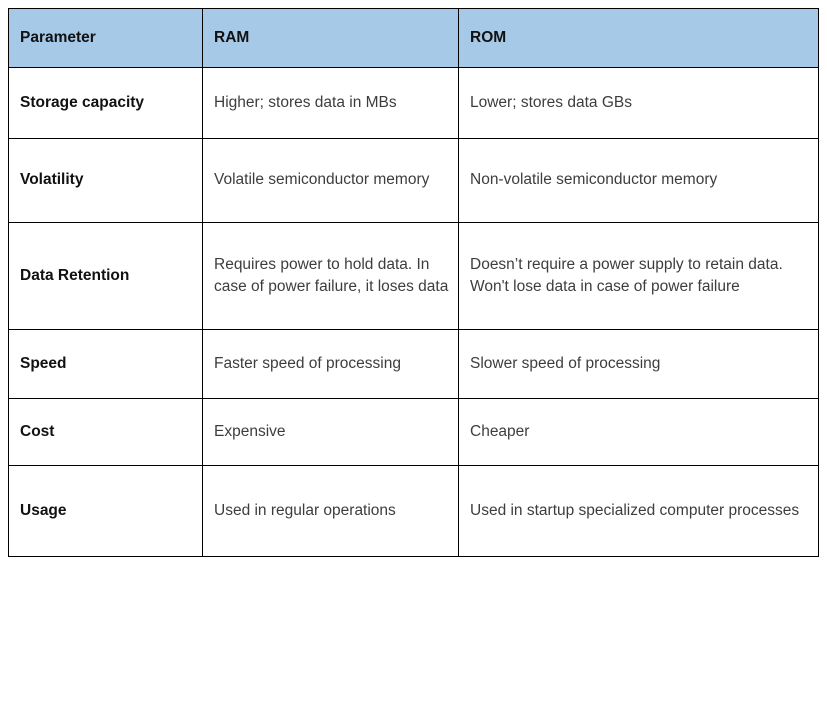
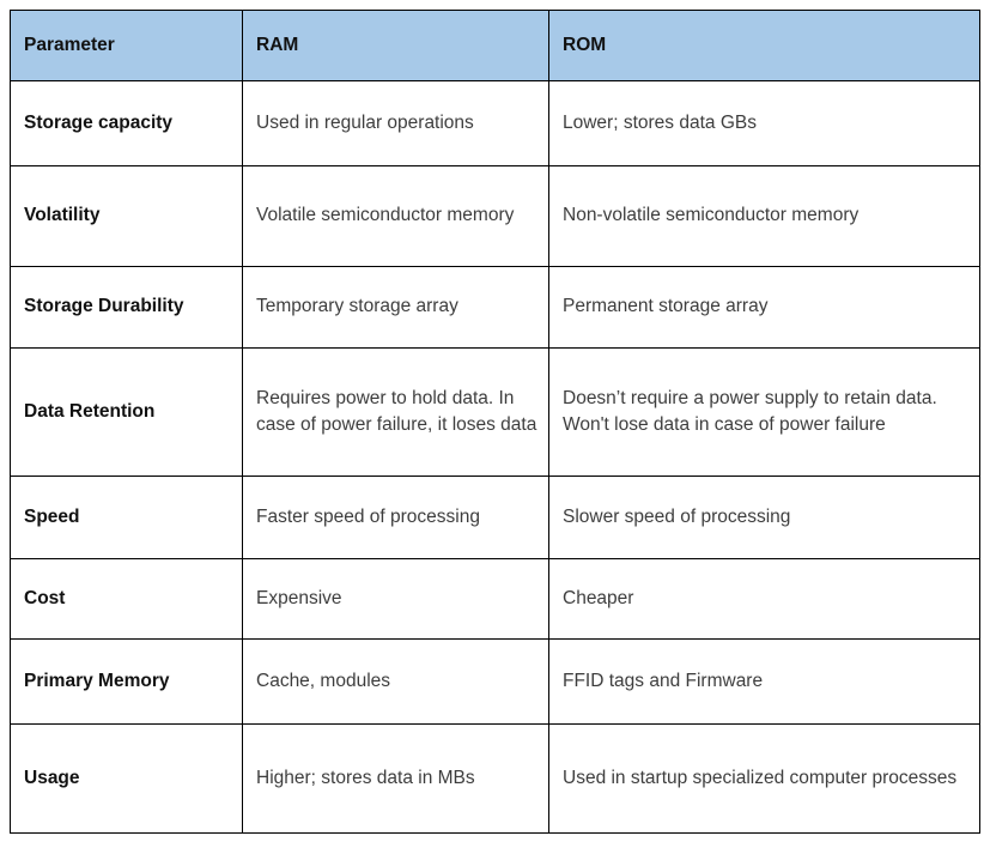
  Parameter	RAM	ROM
- Storage capacity	Higher; stores data in MBs	Lower; stores data GBs
+ Storage capacity	Used in regular operations	Lower; stores data GBs
  Volatility	Volatile semiconductor memory	Non-volatile semiconductor memory
+ Storage Durability	Temporary storage array	Permanent storage array
  Data Retention	Requires power to hold data. In case of power failure, it loses data	Doesn’t require a power supply to retain data. Won't lose data in case of power failure
  Speed	Faster speed of processing	Slower speed of processing
  Cost	Expensive	Cheaper
+ Primary Memory	Cache, modules	FFID tags and Firmware
- Usage	Used in regular operations	Used in startup specialized computer processes
+ Usage	Higher; stores data in MBs	Used in startup specialized computer processes
